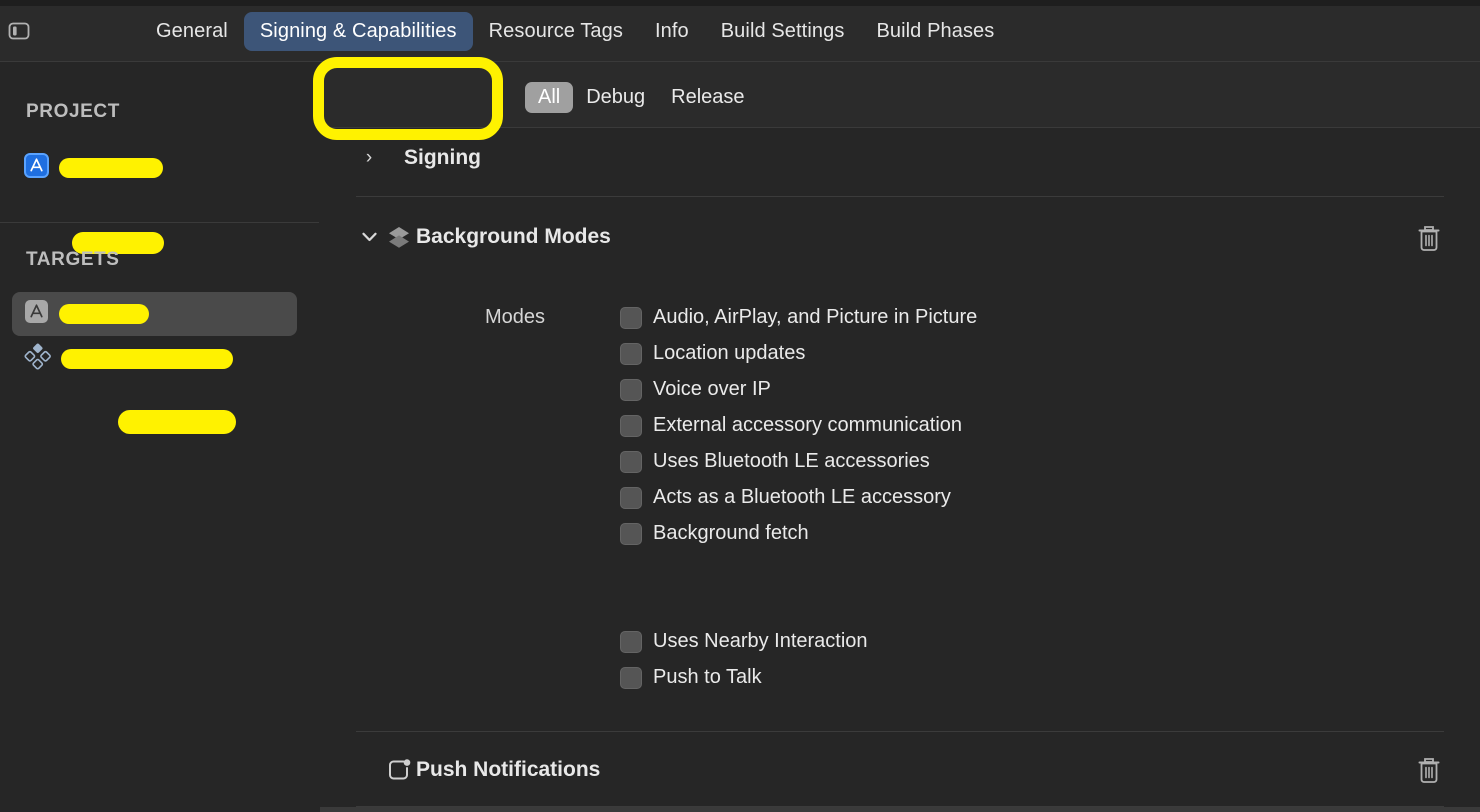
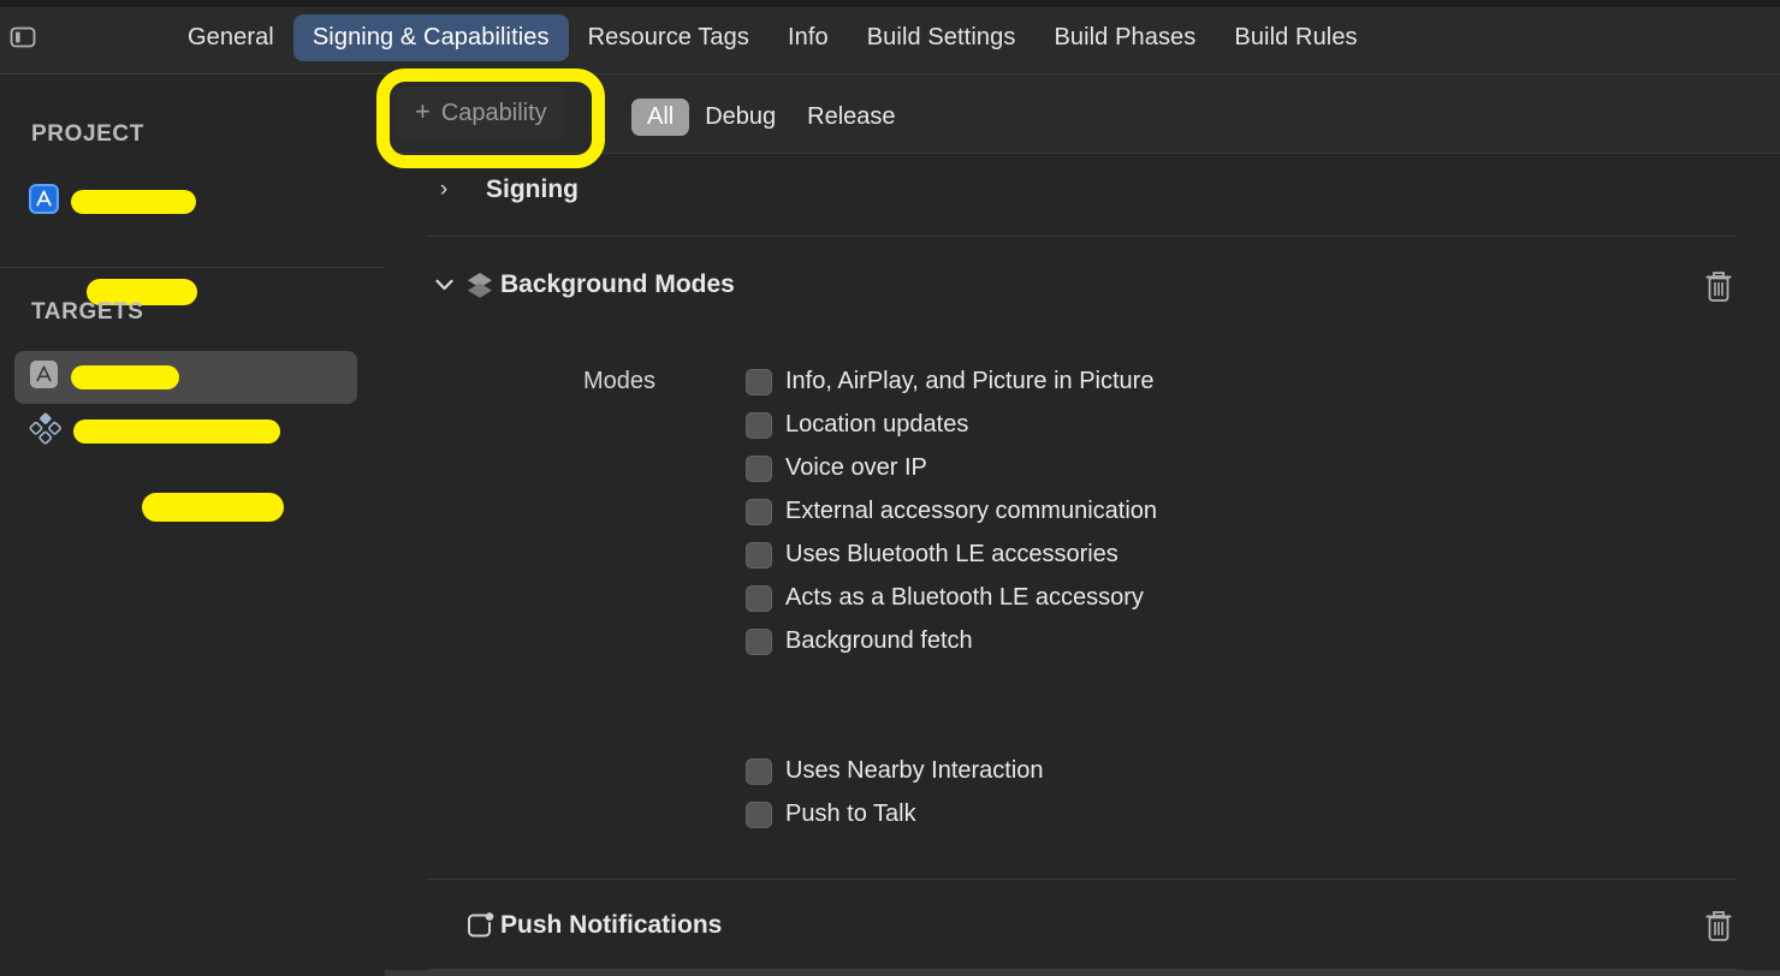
  General
  Signing & Capabilities
  Resource Tags
  Info
  Build Settings
  Build Phases
+ Build Rules
+ +
+ Capability
  All
  Debug
  Release
  PROJECT
  TARGETS
  ›
  Signing
  Background Modes
  Modes
- Audio, AirPlay, and Picture in Picture
+ Info, AirPlay, and Picture in Picture
  Location updates
  Voice over IP
  External accessory communication
  Uses Bluetooth LE accessories
  Acts as a Bluetooth LE accessory
  Background fetch
  Uses Nearby Interaction
  Push to Talk
  Push Notifications
